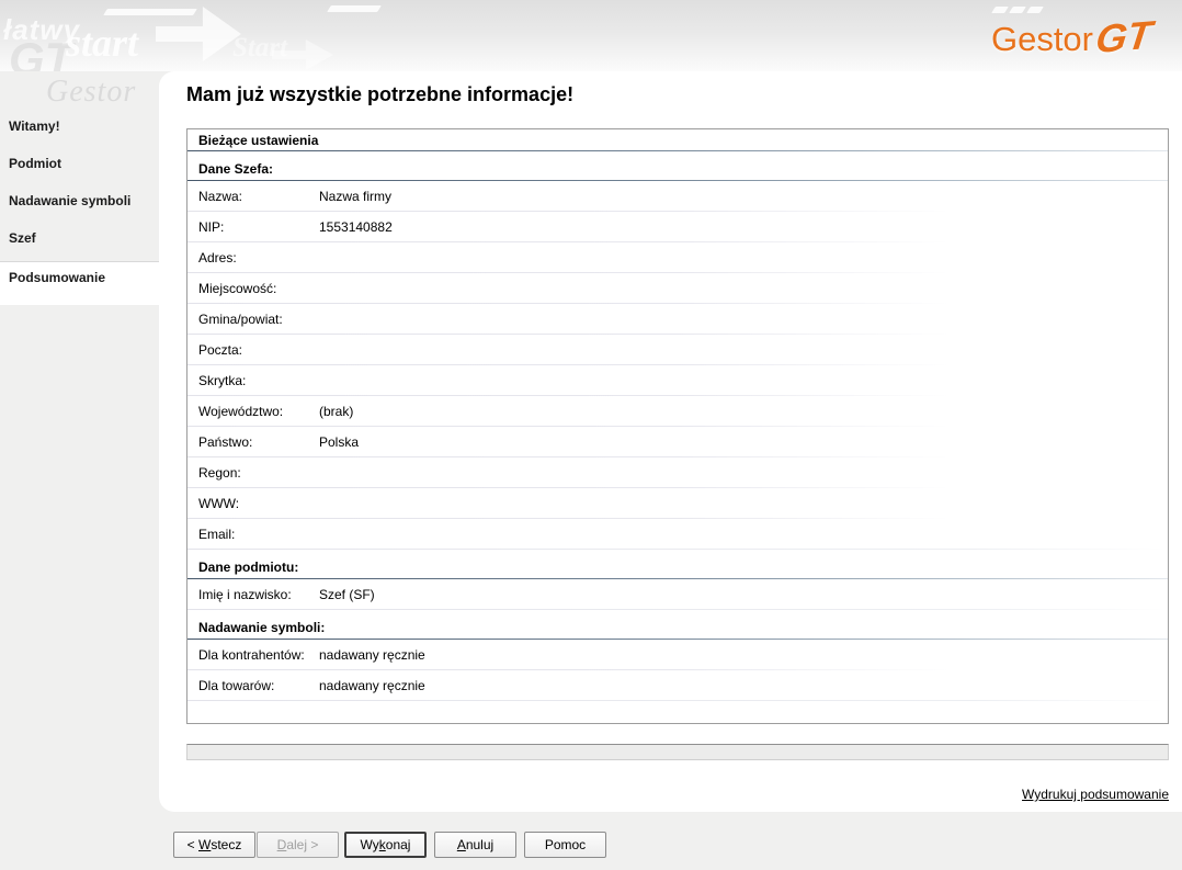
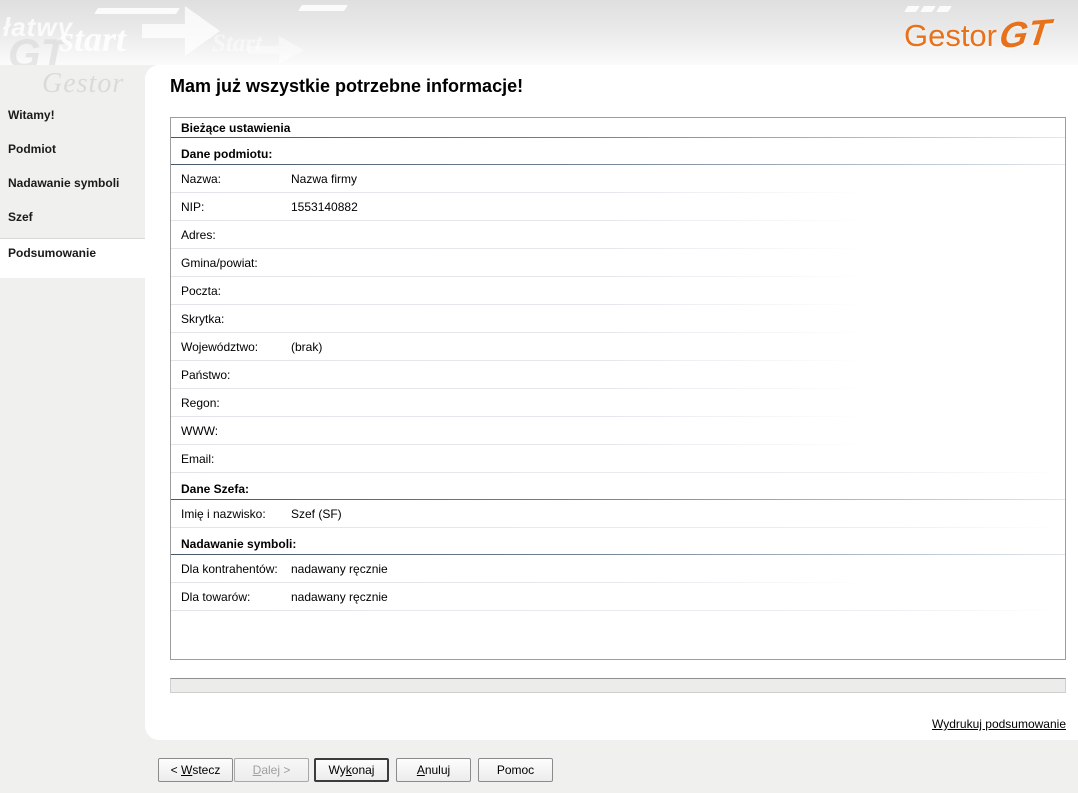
  łatwy
  GT
  start
  Witamy!
  Podmiot
  Nadawanie symboli
  Szef
  Podsumowanie
  Mam już wszystkie potrzebne informacje!
  Bieżące ustawienia
- Dane Szefa:
+ Dane podmiotu:
  Nazwa:
  Nazwa firmy
  NIP:
  1553140882
  Adres:
- Miejscowość:
  Gmina/powiat:
  Poczta:
  Skrytka:
  Województwo:
  (brak)
  Państwo:
- Polska
  Regon:
  WWW:
  Email:
- Dane podmiotu:
+ Dane Szefa:
  Imię i nazwisko:
  Szef (SF)
  Nadawanie symboli:
  Dla kontrahentów:
  nadawany ręcznie
  Dla towarów:
  nadawany ręcznie
  Wydrukuj podsumowanie
  < Wstecz
  Dalej >
  Wykonaj
  Anuluj
  Pomoc
